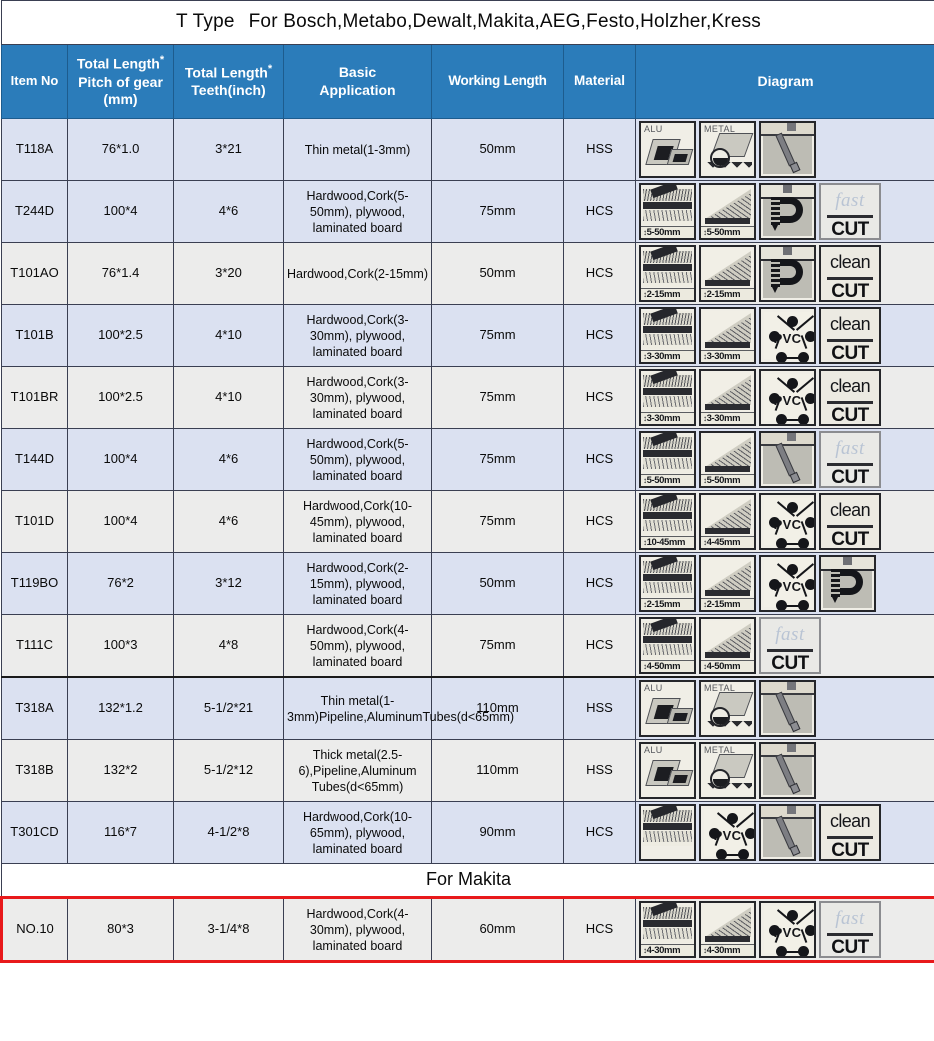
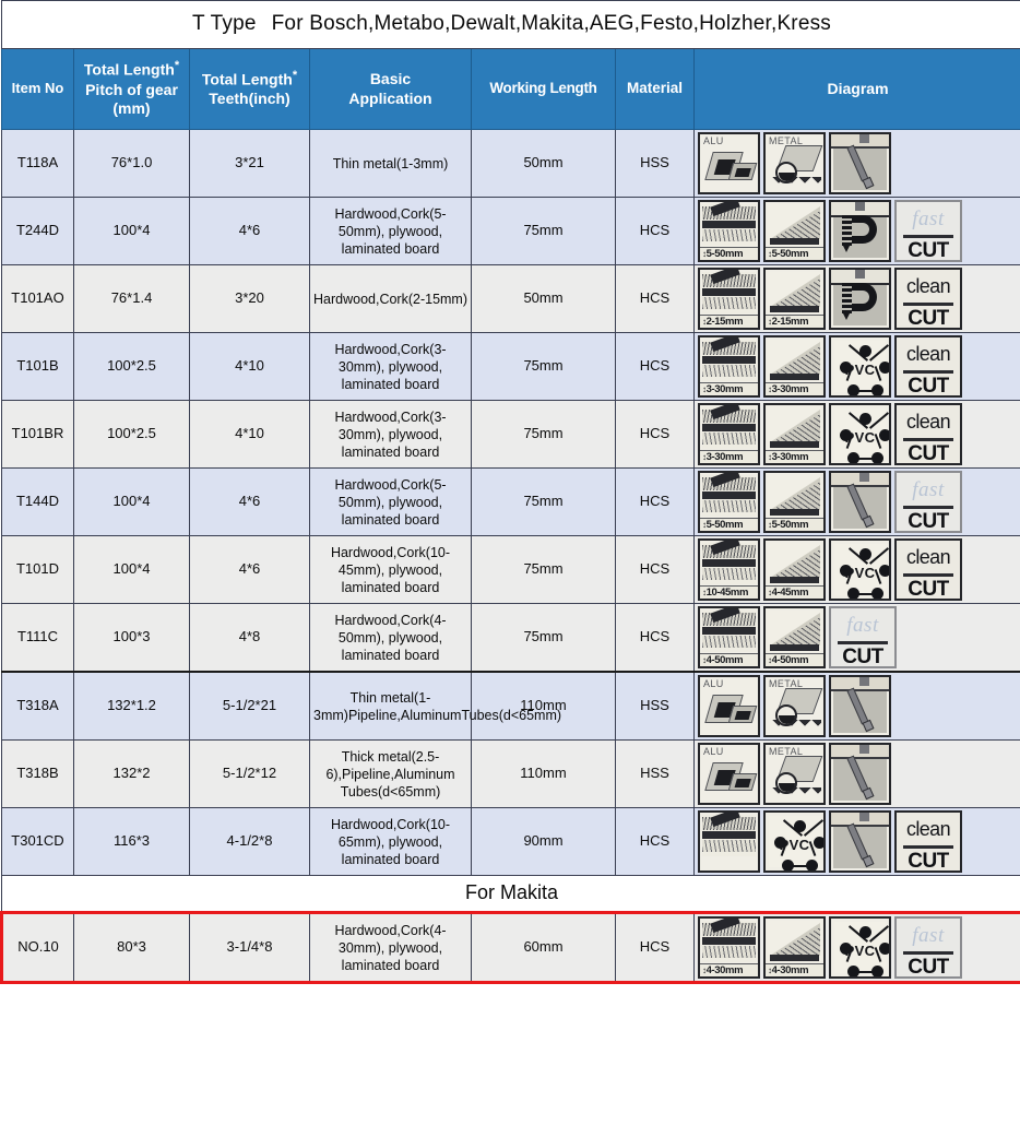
  T Type For Bosch,Metabo,Dewalt,Makita,AEG,Festo,Holzher,Kress
  Item No	Total Length*Pitch of gear(mm)	Total Length*Teeth(inch)	BasicApplication	Working Length	Material	Diagram
  T118A	76*1.0	3*21	Thin metal(1-3mm)	50mm	HSS	ALU METAL
  T244D	100*4	4*6	Hardwood,Cork(5-50mm), plywood, laminated board	75mm	HCS	↕5-50mm ↕5-50mmfastCUT
  T101AO	76*1.4	3*20	Hardwood,Cork(2-15mm)	50mm	HCS	↕2-15mm ↕2-15mmcleanCUT
  T101B	100*2.5	4*10	Hardwood,Cork(3-30mm), plywood, laminated board	75mm	HCS	↕3-30mm ↕3-30mmPVCcleanCUT
  T101BR	100*2.5	4*10	Hardwood,Cork(3-30mm), plywood, laminated board	75mm	HCS	↕3-30mm ↕3-30mmPVCcleanCUT
  T144D	100*4	4*6	Hardwood,Cork(5-50mm), plywood, laminated board	75mm	HCS	↕5-50mm ↕5-50mmfastCUT
  T101D	100*4	4*6	Hardwood,Cork(10-45mm), plywood, laminated board	75mm	HCS	↕10-45mm ↕4-45mmPVCcleanCUT
- T119BO	76*2	3*12	Hardwood,Cork(2-15mm), plywood, laminated board	50mm	HCS	↕2-15mm ↕2-15mmPVC
  T111C	100*3	4*8	Hardwood,Cork(4-50mm), plywood, laminated board	75mm	HCS	↕4-50mm ↕4-50mmfastCUT
  T318A	132*1.2	5-1/2*21	Thin metal(1-3mm)Pipeline,AluminumTubes(d<	110mm	HSS	ALU METAL
  T318B	132*2	5-1/2*12	Thick metal(2.5-6),Pipeline,Aluminum Tubes(d<65mm)	110mm	HSS	ALU METAL
- T301CD	116*7	4-1/2*8	Hardwood,Cork(10-65mm), plywood, laminated board	90mm	HCS	PVCcleanCUT
+ T301CD	116*3	4-1/2*8	Hardwood,Cork(10-65mm), plywood, laminated board	90mm	HCS	PVCcleanCUT
  For Makita
  NO.10	80*3	3-1/4*8	Hardwood,Cork(4-30mm), plywood, laminated board	60mm	HCS	↕4-30mm ↕4-30mmPVCfastCUT
